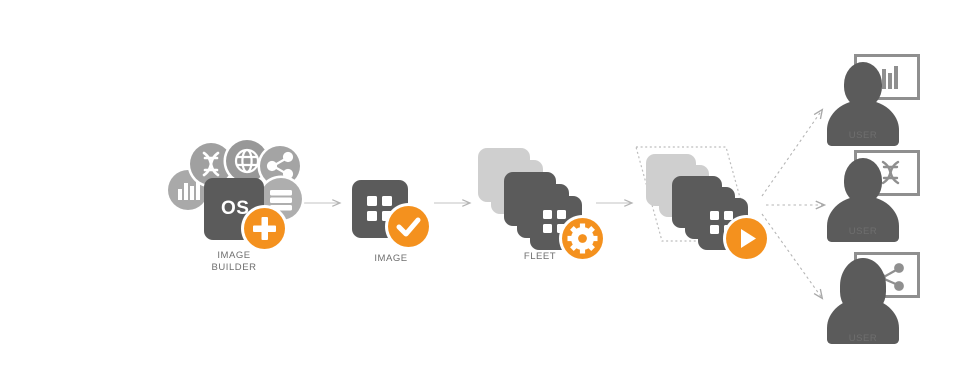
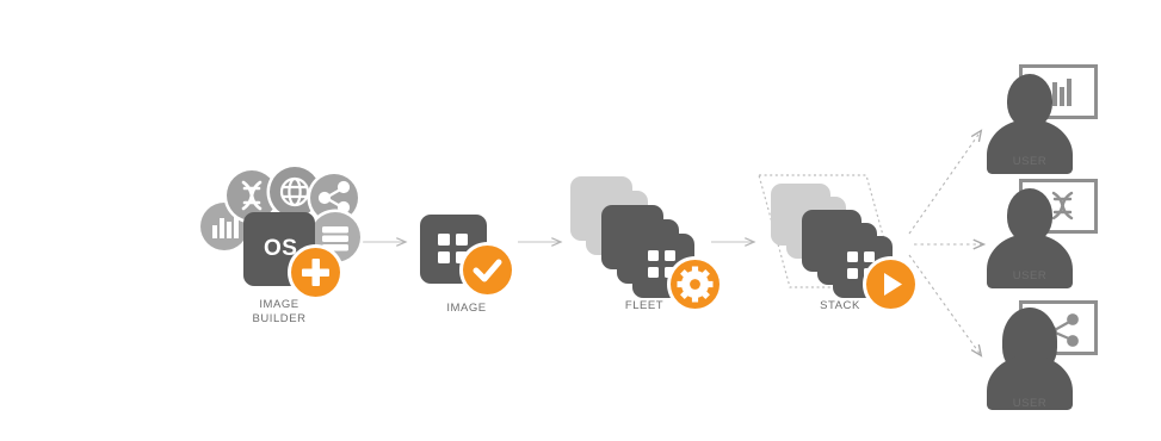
  OS
  IMAGE
  BUILDER
  IMAGE
  FLEET
+ STACK
  USER
